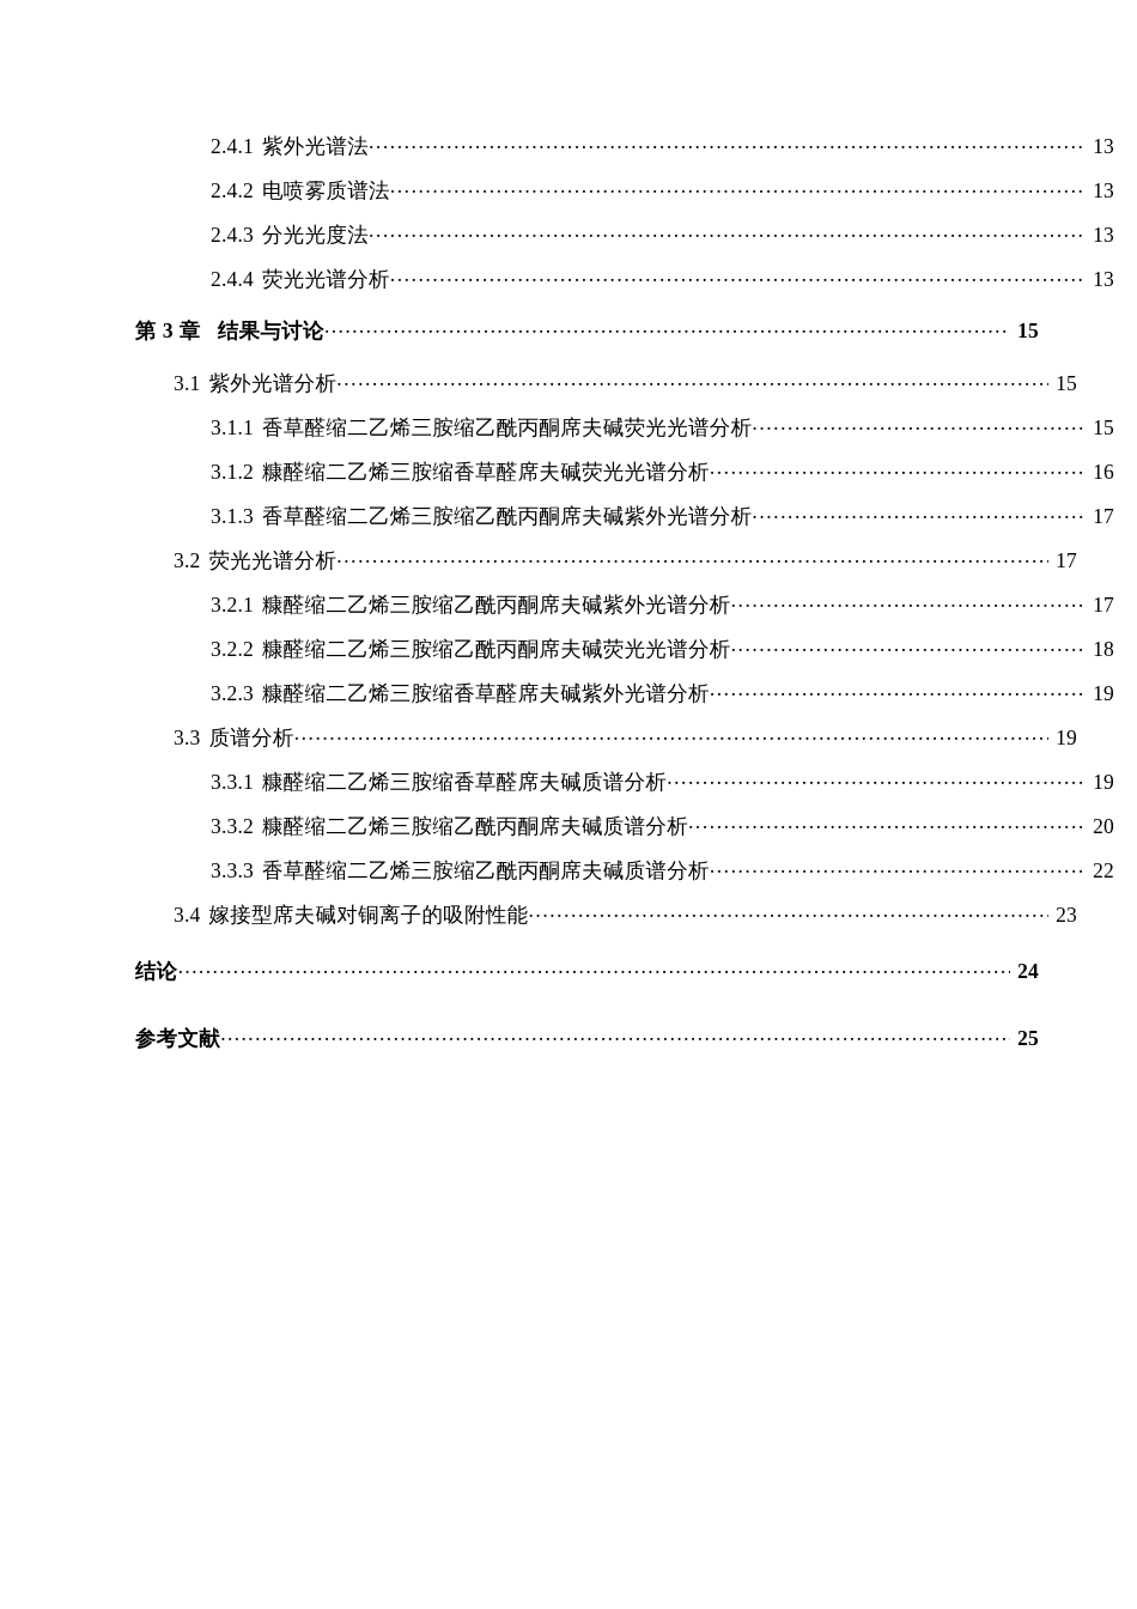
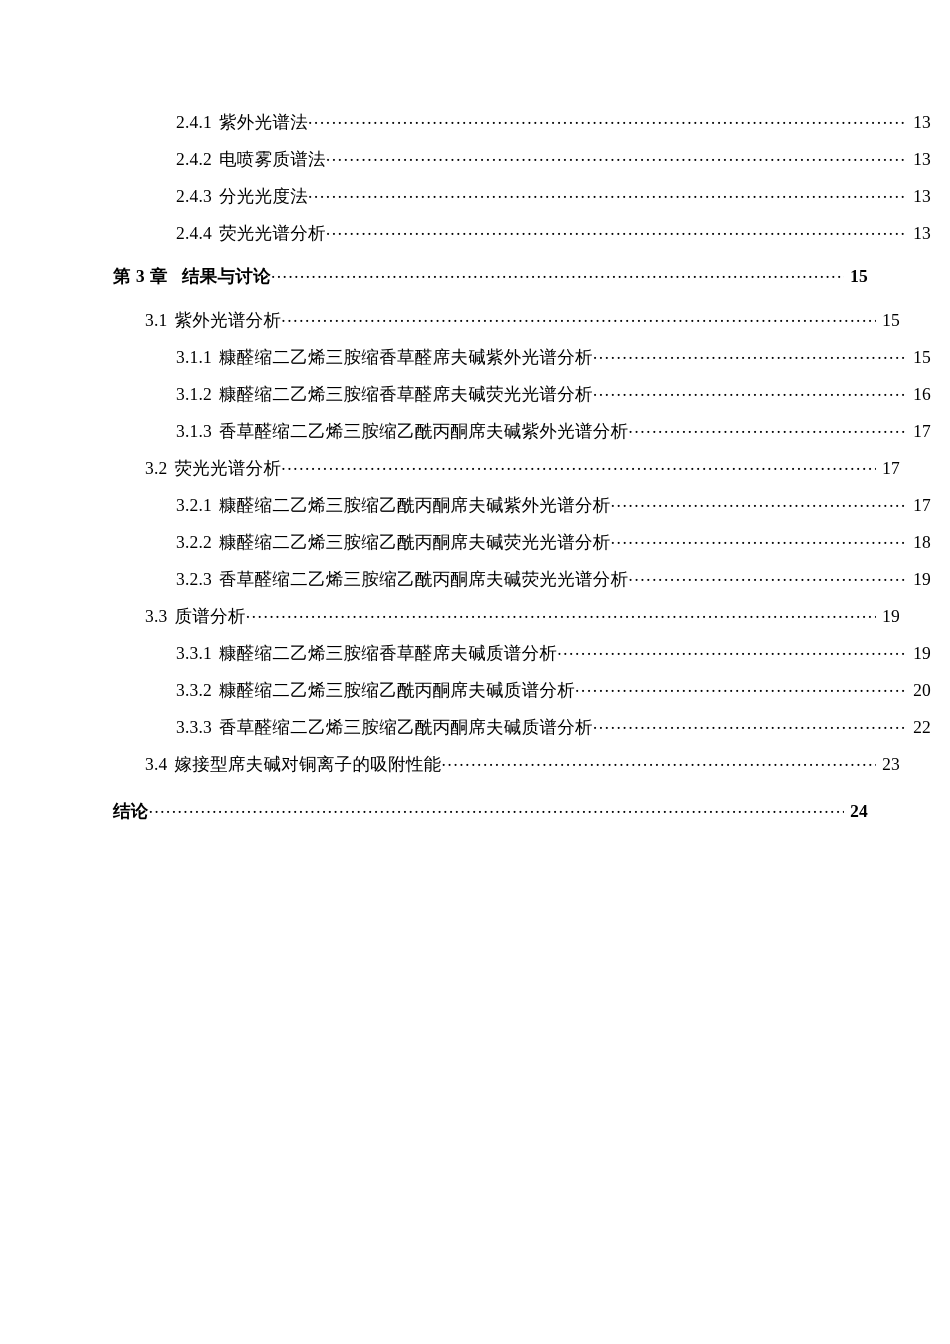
  2.4.1
  紫外光谱法
  13
  2.4.2
  电喷雾质谱法
  13
  2.4.3
  分光光度法
  13
  2.4.4
  荧光光谱分析
  13
  第 3 章
  结果与讨论
  15
  3.1
  紫外光谱分析
  15
  3.1.1
- 香草醛缩二乙烯三胺缩乙酰丙酮席夫碱荧光光谱分析
+ 糠醛缩二乙烯三胺缩香草醛席夫碱紫外光谱分析
  15
  3.1.2
  糠醛缩二乙烯三胺缩香草醛席夫碱荧光光谱分析
  16
  3.1.3
  香草醛缩二乙烯三胺缩乙酰丙酮席夫碱紫外光谱分析
  17
  3.2
  荧光光谱分析
  17
  3.2.1
  糠醛缩二乙烯三胺缩乙酰丙酮席夫碱紫外光谱分析
  17
  3.2.2
  糠醛缩二乙烯三胺缩乙酰丙酮席夫碱荧光光谱分析
  18
  3.2.3
- 糠醛缩二乙烯三胺缩香草醛席夫碱紫外光谱分析
+ 香草醛缩二乙烯三胺缩乙酰丙酮席夫碱荧光光谱分析
  19
  3.3
  质谱分析
  19
  3.3.1
  糠醛缩二乙烯三胺缩香草醛席夫碱质谱分析
  19
  3.3.2
  糠醛缩二乙烯三胺缩乙酰丙酮席夫碱质谱分析
  20
  3.3.3
  香草醛缩二乙烯三胺缩乙酰丙酮席夫碱质谱分析
  22
  3.4
  嫁接型席夫碱对铜离子的吸附性能
  23
  结论
  24
- 参考文献
- 25
